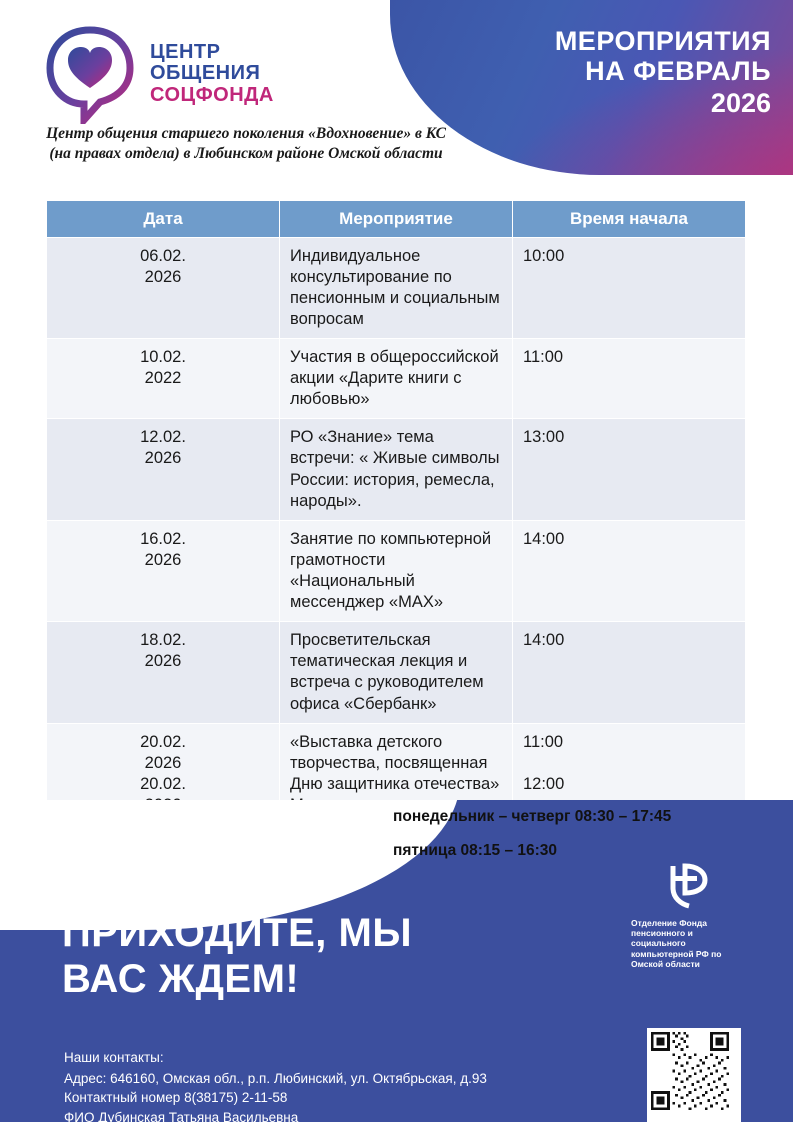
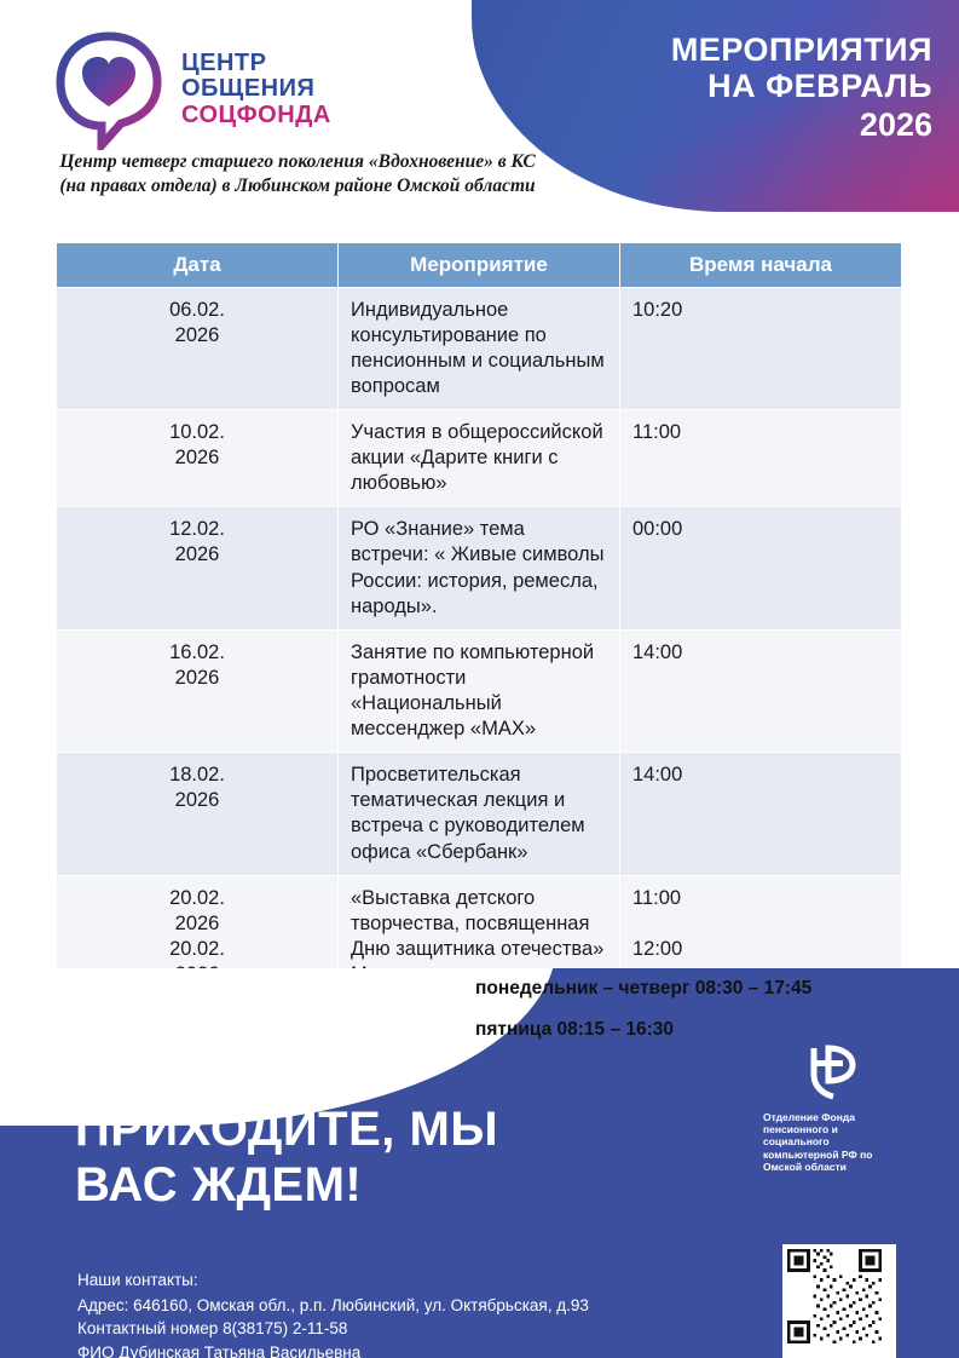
  МЕРОПРИЯТИЯ
  НА ФЕВРАЛЬ
  2026
  ЦЕНТР
  ОБЩЕНИЯ
  СОЦФОНДА
- Центр общения старшего поколения «Вдохновение» в КС (на правах отдела) в Любинском районе Омской области
+ Центр четверг старшего поколения «Вдохновение» в КС (на правах отдела) в Любинском районе Омской области
  Дата	Мероприятие	Время начала
- 06.02. 2026	Индивидуальное консультирование по пенсионным и социальным вопросам	10:00
+ 06.02. 2026	Индивидуальное консультирование по пенсионным и социальным вопросам	10:20
- 10.02. 2022	Участия в общероссийской акции «Дарите книги с любовью»	11:00
+ 10.02. 2026	Участия в общероссийской акции «Дарите книги с любовью»	11:00
- 12.02. 2026	РО «Знание» тема встречи: « Живые символы России: история, ремесла, народы».	13:00
+ 12.02. 2026	РО «Знание» тема встречи: « Живые символы России: история, ремесла, народы».	00:00
  16.02. 2026	Занятие по компьютерной грамотности «Национальный мессенджер «МАХ»	14:00
  18.02. 2026	Просветительская тематическая лекция и встреча с руководителем офиса «Сбербанк»	14:00
  понедельник – четверг 08:30 – 17:45
  пятница 08:15 – 16:30
  ПРИХОДИТЕ, МЫ
  ВАС ЖДЕМ!
  Наши контакты:
  Адрес: 646160, Омская обл., р.п. Любинский, ул. Октябрьская, д.93
  Контактный номер 8(38175) 2-11-58
  ФИО Дубинская Татьяна Васильевна
  Отделение Фонда пенсионного и социального компьютерной РФ по Омской области
